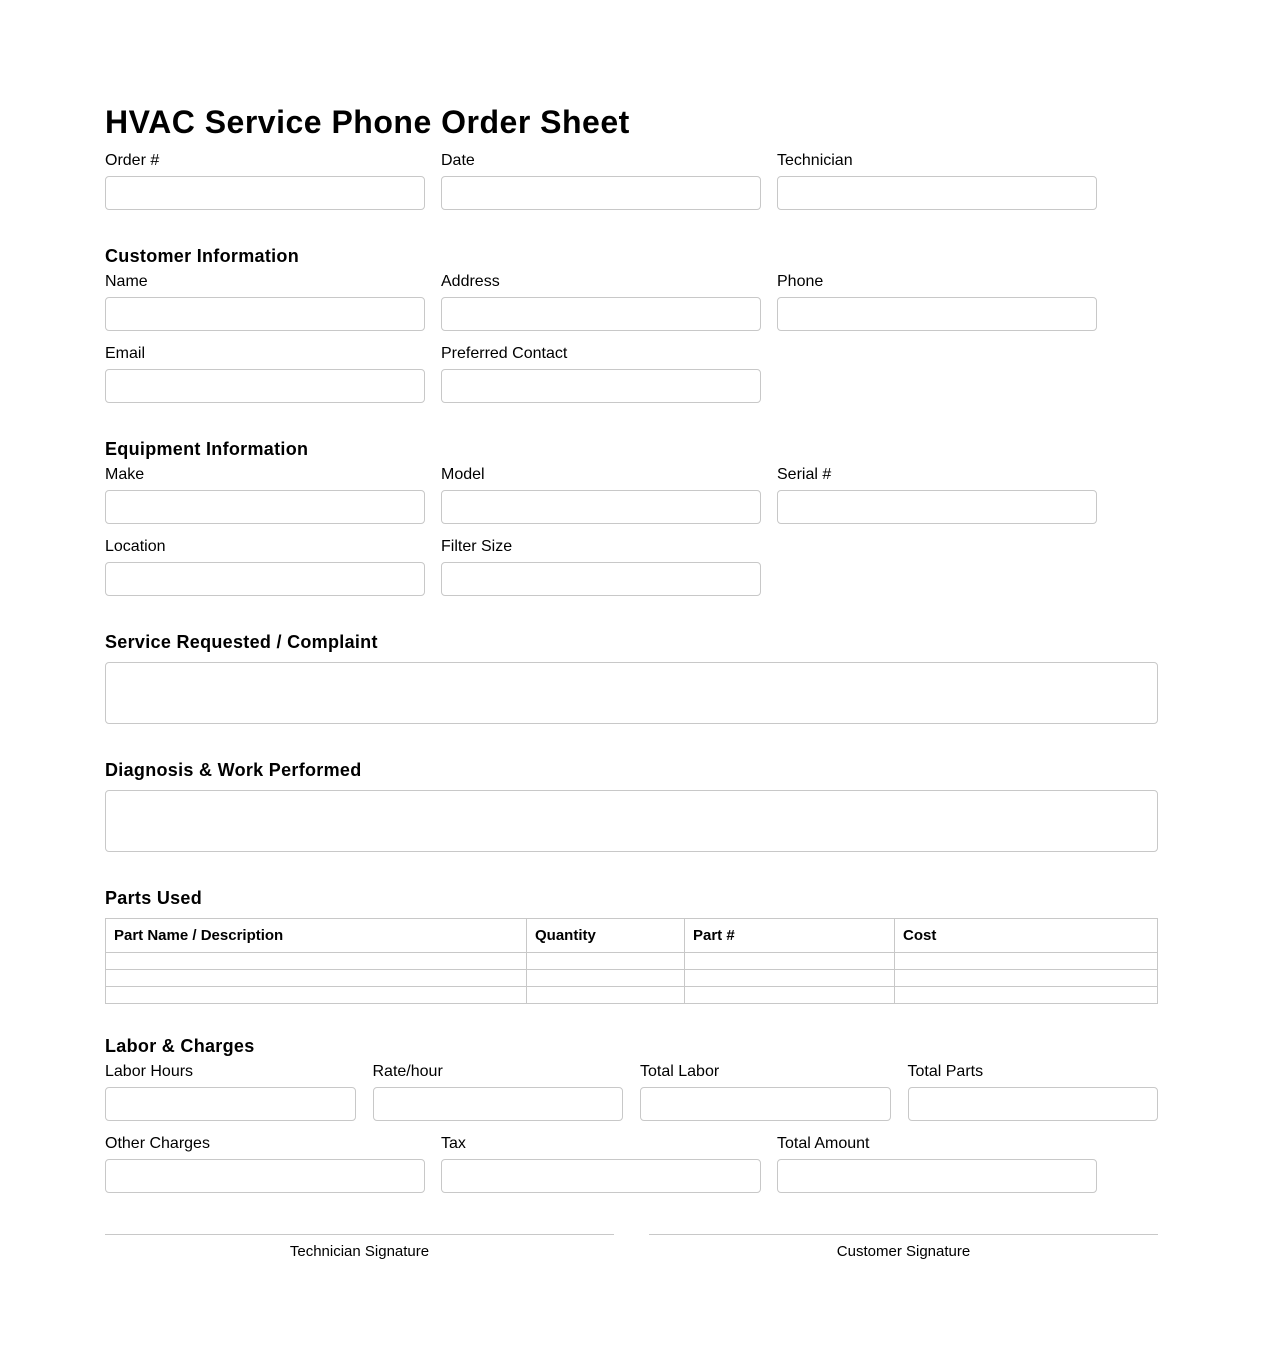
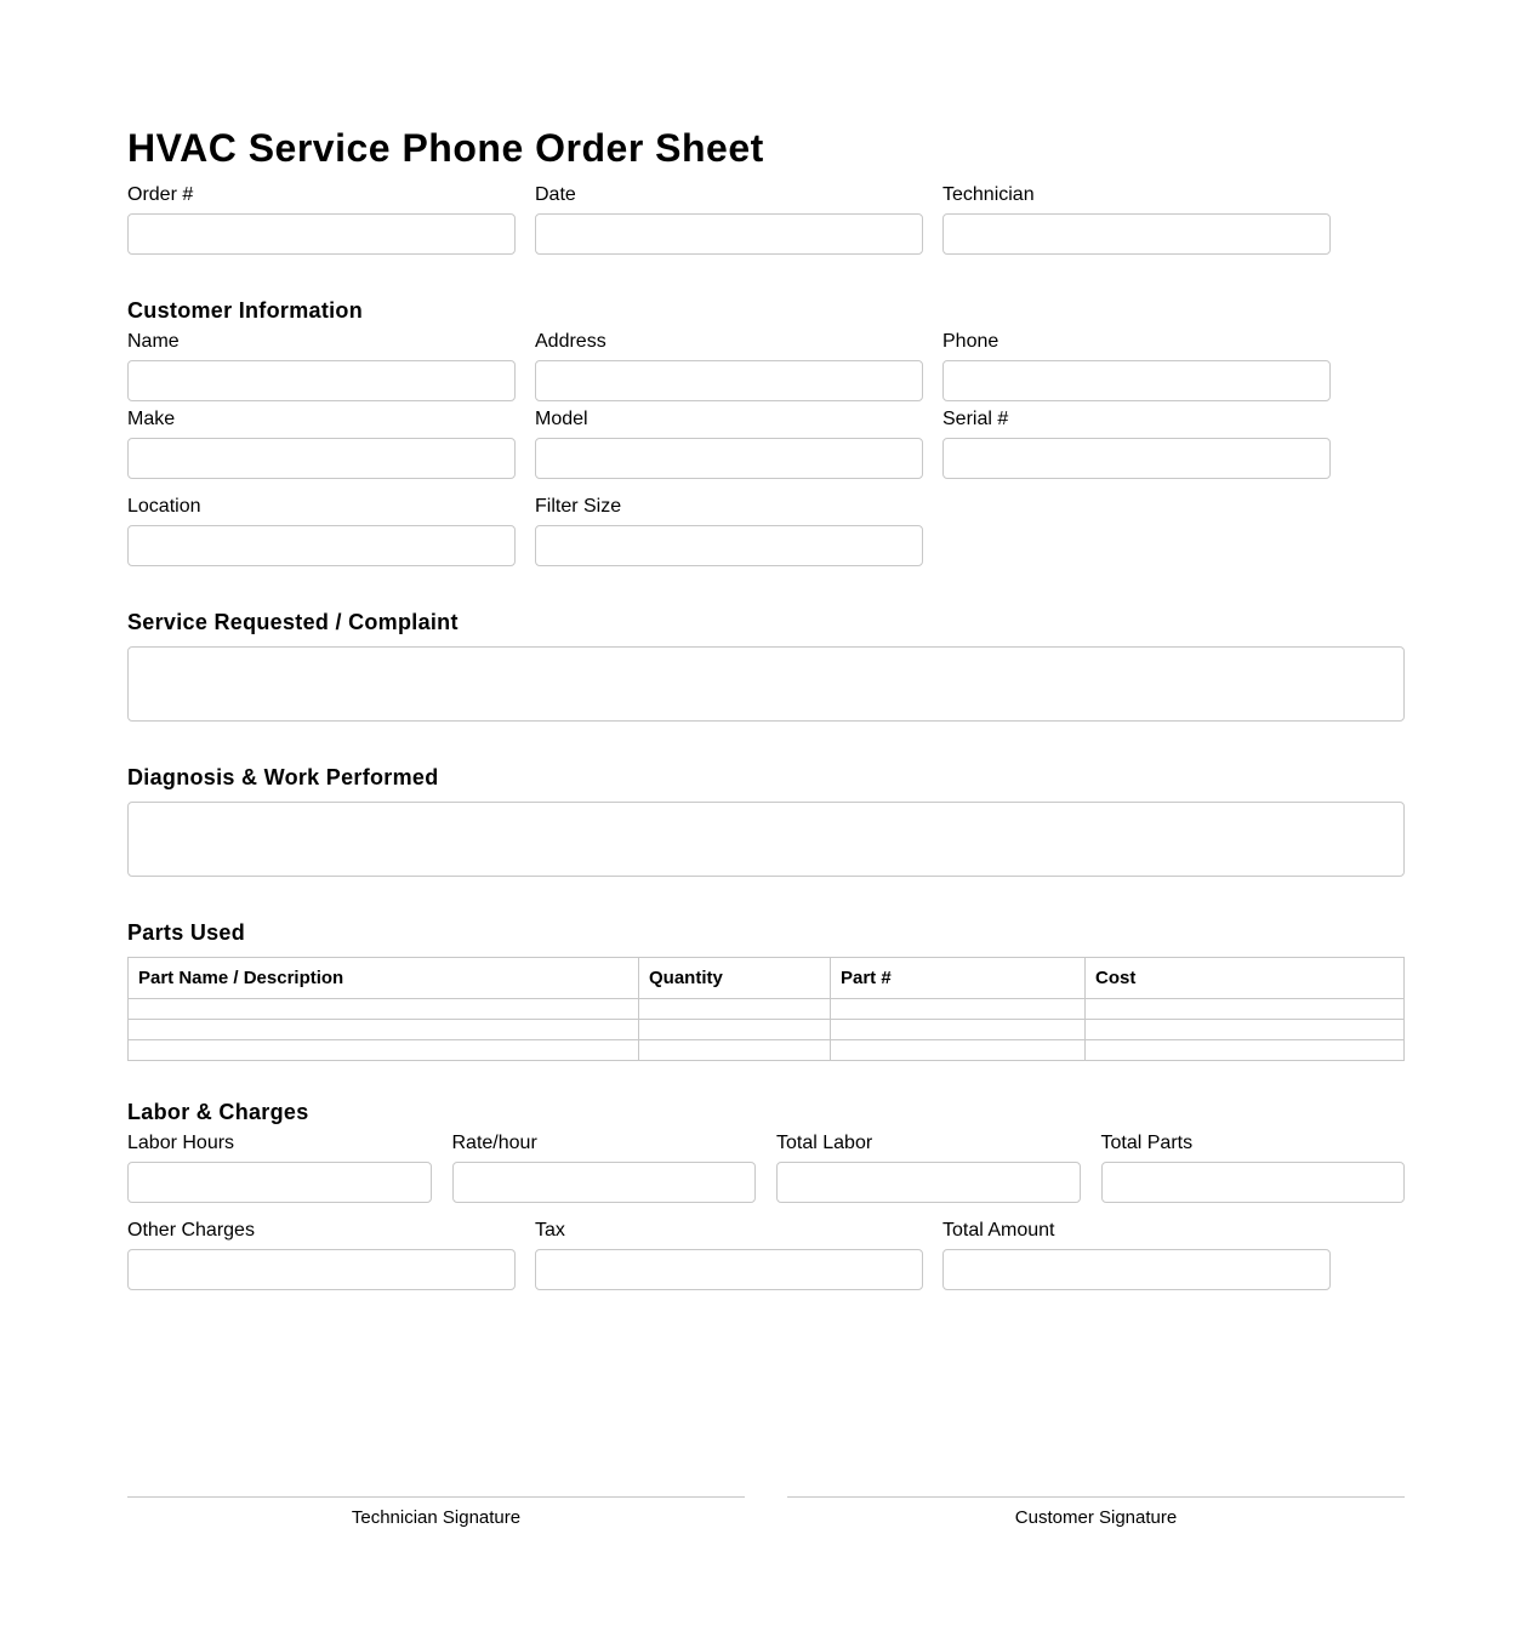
  HVAC Service Phone Order Sheet
  Order #
  Date
  Technician
  Customer Information
  Name
  Address
  Phone
- Email
- Preferred Contact
- Equipment Information
  Make
  Model
  Serial #
  Location
  Filter Size
  Service Requested / Complaint
  Diagnosis & Work Performed
  Parts Used
  Part Name / Description	Quantity	Part #	Cost
  Labor & Charges
  Labor Hours
  Rate/hour
  Total Labor
  Total Parts
  Other Charges
  Tax
  Total Amount
  Technician Signature
  Customer Signature
